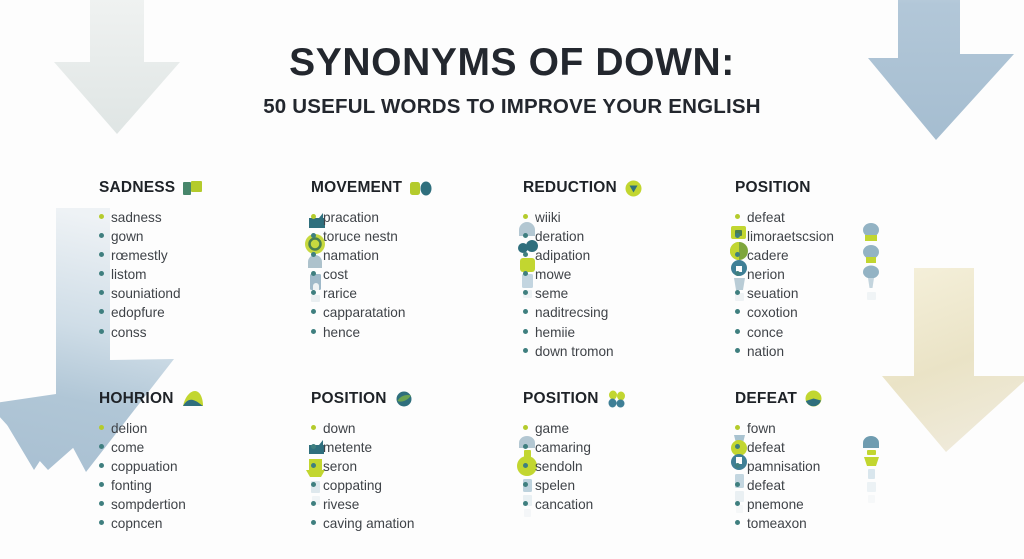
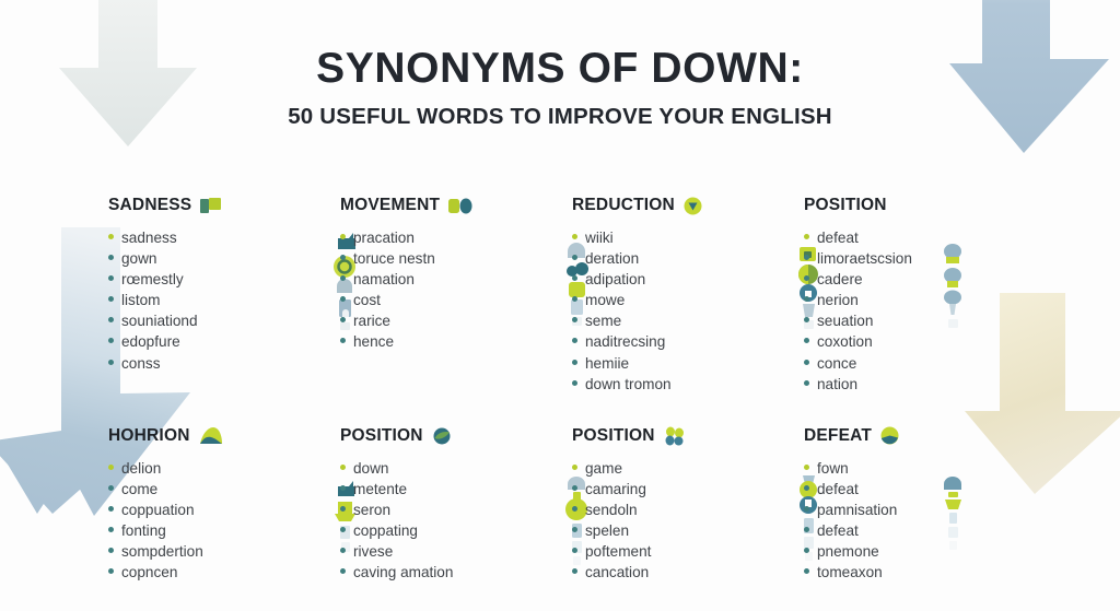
  SYNONYMS OF DOWN:
  50 USEFUL WORDS TO IMPROVE YOUR ENGLISH
  SADNESS
  sadness
  gown
  rœmestly
  listom
  souniationd
  edopfure
  conss
  MOVEMENT
  pracation
  toruce nestn
  namation
  cost
  rarice
- capparatation
  hence
  REDUCTION
  wiiki
  deration
  adipation
  mowe
  seme
  naditrecsing
  hemiie
  down tromon
  POSITION
  defeat
  limoraetscsion
  cadere
  nerion
  seuation
  coxotion
  conce
  nation
  HOHRION
  delion
  come
  coppuation
  fonting
  sompdertion
  copncen
  POSITION
  down
  metente
  seron
  coppating
  rivese
  caving amation
  POSITION
  game
  camaring
  sendoln
  spelen
+ poftement
  cancation
  DEFEAT
  fown
  defeat
  pamnisation
  defeat
  pnemone
  tomeaxon
